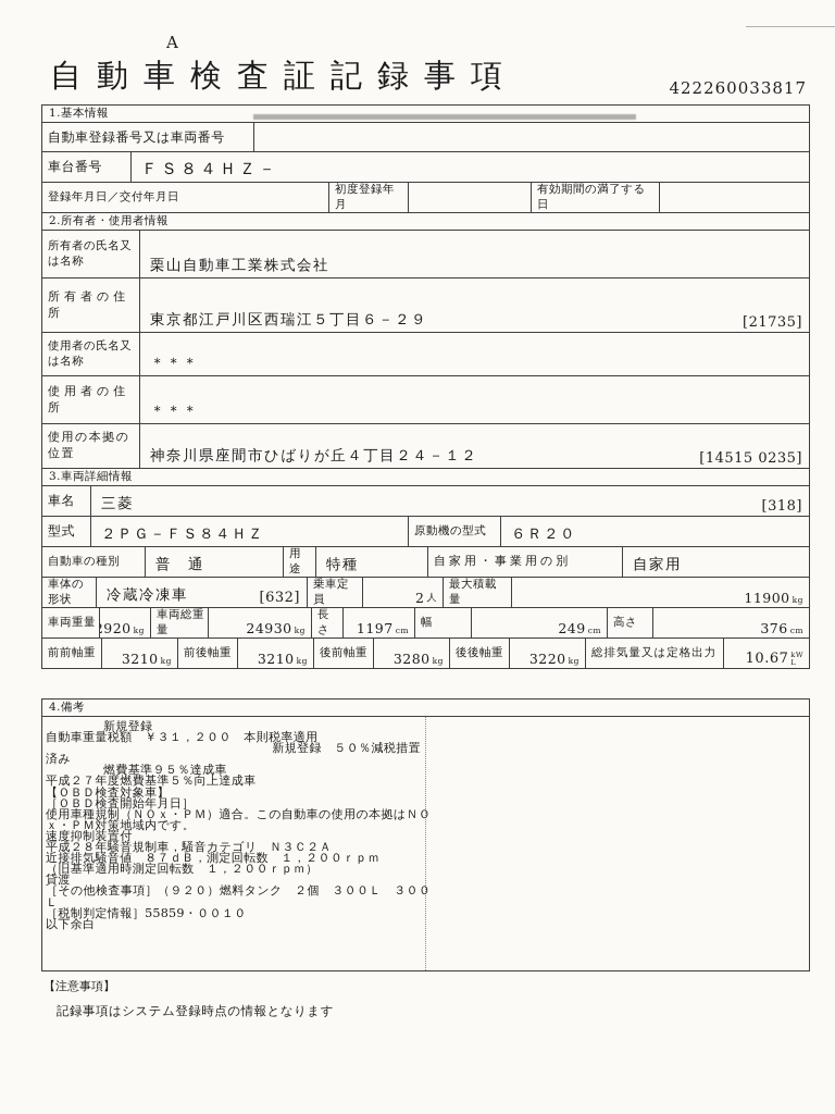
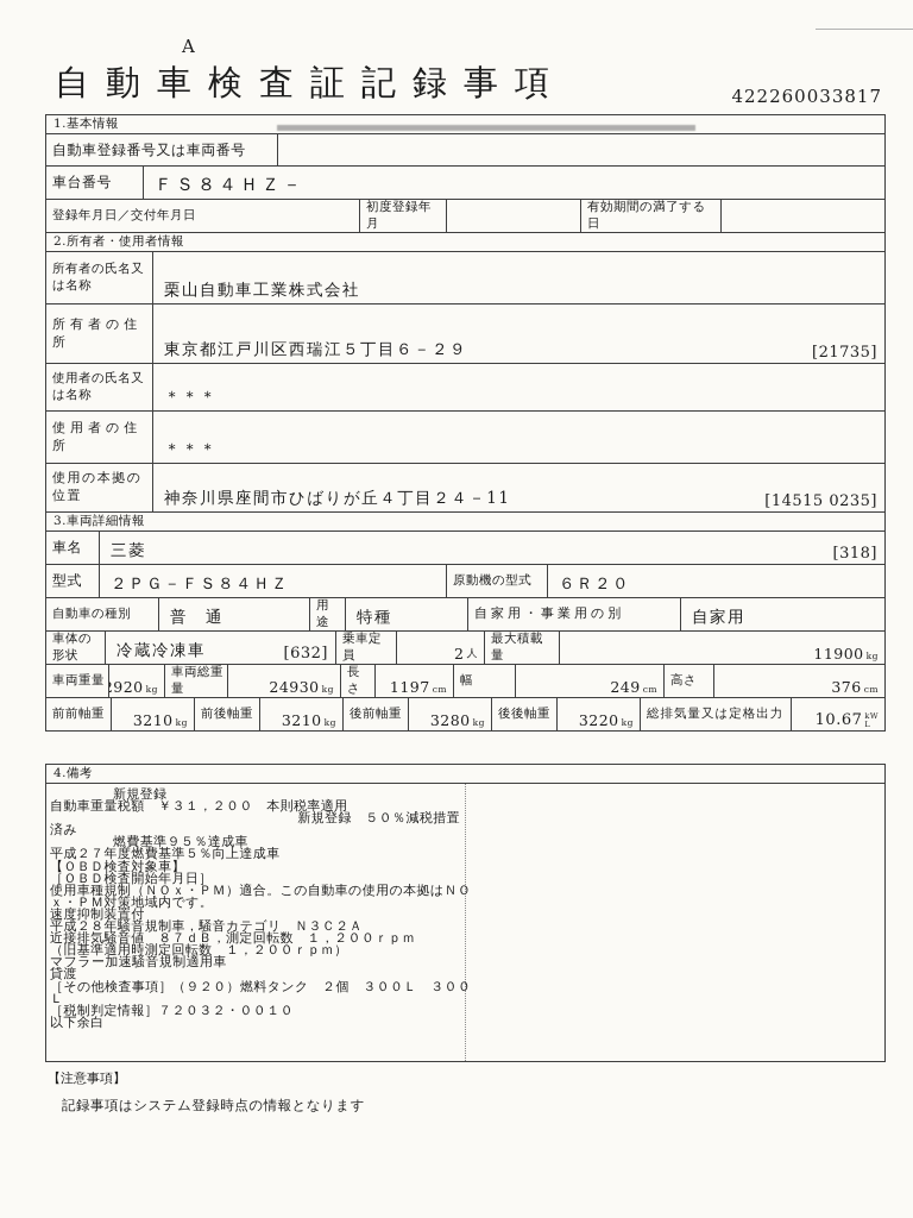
  A
  自動車検査証記録事項
  422260033817
  1.基本情報
  自動車登録番号又は車両番号
  車台番号
  ＦＳ８４ＨＺ－
  登録年月日／交付年月日
  初度登録年月
  有効期間の満了する日
  2.所有者・使用者情報
  所有者の氏名又は名称
  栗山自動車工業株式会社
  所有者の住所
  東京都江戸川区西瑞江５丁目６－２９
  [21735]
  使用者の氏名又は名称
  ＊＊＊
  使用者の住所
  ＊＊＊
  使用の本拠の位置
- 神奈川県座間市ひばりが丘４丁目２４－１２
+ 神奈川県座間市ひばりが丘４丁目２４－11
  [14515 0235]
  3.車両詳細情報
  車名
  三菱
  [318]
  型式
  ２ＰＧ－ＦＳ８４ＨＺ
  原動機の型式
  ６Ｒ２０
  自動車の種別
  普 通
  用途
  特種
  自家用・事業用の別
  自家用
  車体の形状
  冷蔵冷凍車
  [632]
  乗車定員
  2
  人
  最大積載量
  11900
  kg
  車両重量
  2920
  kg
  車両総重量
  24930
  kg
  長さ
  1197
  cm
  幅
  249
  cm
  高さ
  376
  cm
  前前軸重
  3210
  kg
  前後軸重
  3210
  kg
  後前軸重
  3280
  kg
  後後軸重
  3220
  kg
  総排気量又は定格出力
  10.67
  kW
  L
  4.備考
  新規登録
  自動車重量税額 ￥３１，２００ 本則税率適用
  新規登録 ５０％減税措置
  済み
  燃費基準９５％達成車
  平成２７年度燃費基準５％向上達成車
  【ＯＢＤ検査対象車】
  ［ＯＢＤ検査開始年月日］
  使用車種規制（ＮＯｘ・ＰＭ）適合。この自動車の使用の本拠はＮＯ
  ｘ・ＰＭ対策地域内です。
  速度抑制装置付
  平成２８年騒音規制車，騒音カテゴリ Ｎ３Ｃ２Ａ
  近接排気騒音値 ８７ｄＢ，測定回転数 １，２００ｒｐｍ
  （旧基準適用時測定回転数 １，２００ｒｐｍ）
+ マフラー加速騒音規制適用車
  貸渡
  ［その他検査事項］（９２０）燃料タンク ２個 ３００Ｌ ３００
  Ｌ
- ［税制判定情報］55859・００１０
+ ［税制判定情報］７２０３２・００１０
  以下余白
  【注意事項】
  記録事項はシステム登録時点の情報となります
